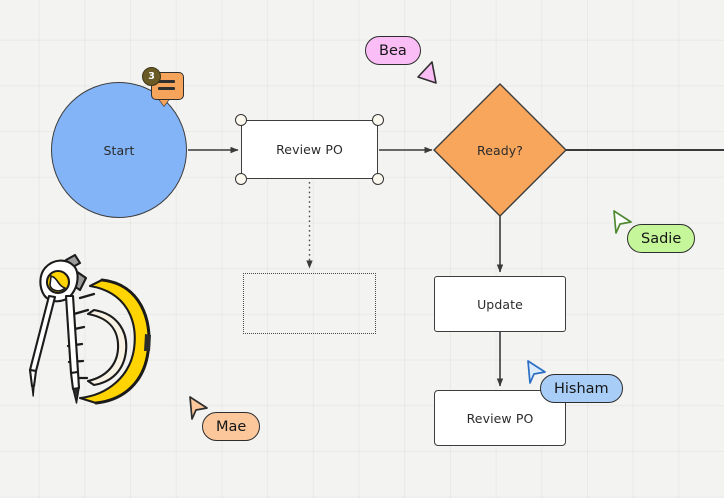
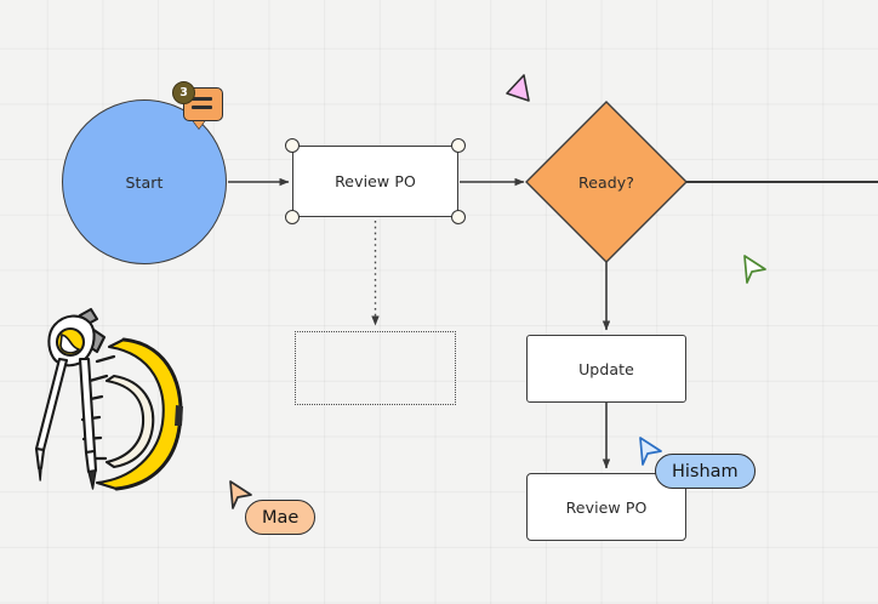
  Start
  Review PO
  Ready?
  Update
  Review PO
  3
- Bea
- Sadie
  Hisham
  Mae
